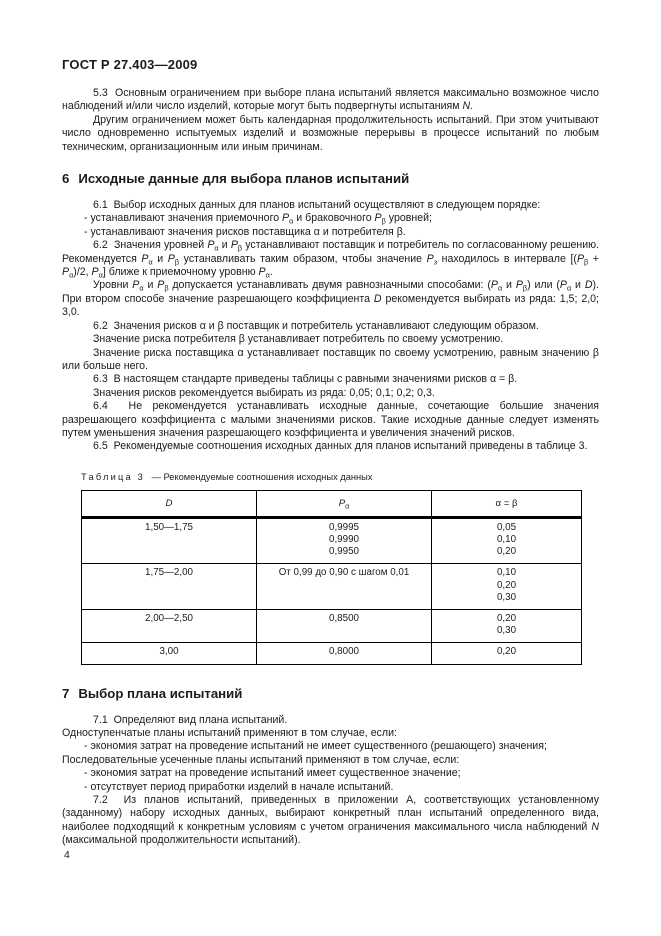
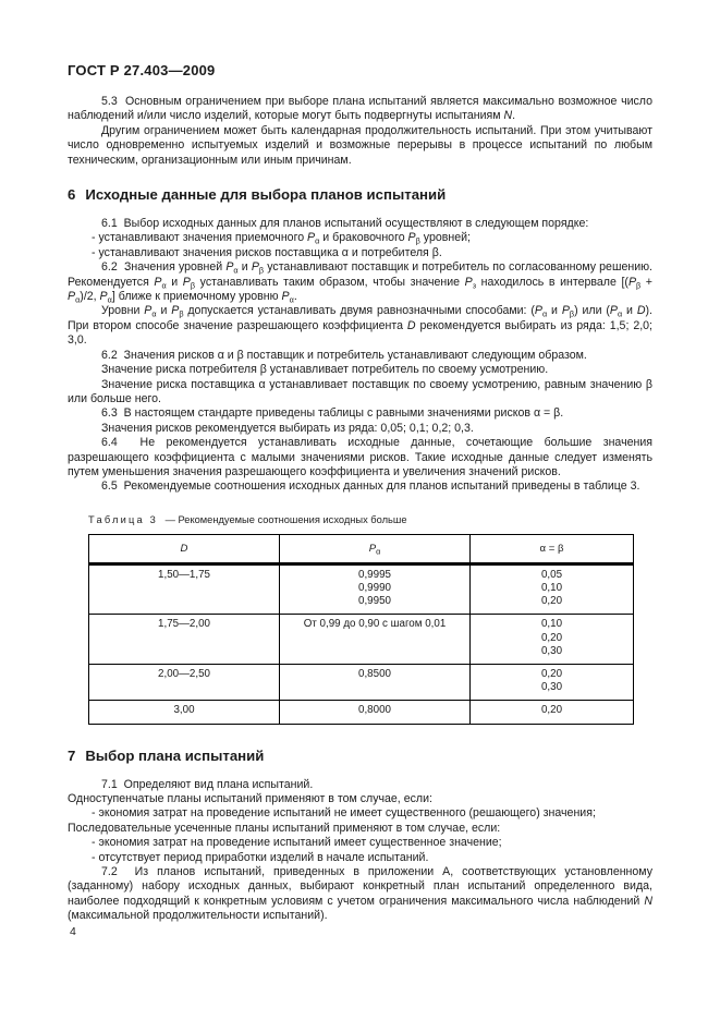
  ГОСТ Р 27.403—2009
  5.3 Основным ограничением при выборе плана испытаний является максимально возможное число наблюдений и/или число изделий, которые могут быть подвергнуты испытаниям N.
  Другим ограничением может быть календарная продолжительность испытаний. При этом учитывают число одновременно испытуемых изделий и возможные перерывы в процессе испытаний по любым техническим, организационным или иным причинам.
  6 Исходные данные для выбора планов испытаний
  6.1 Выбор исходных данных для планов испытаний осуществляют в следующем порядке:
  - устанавливают значения приемочного Pα и браковочного Pβ уровней;
  - устанавливают значения рисков поставщика α и потребителя β.
  6.2 Значения уровней Pα и Pβ устанавливают поставщик и потребитель по согласованному решению. Рекомендуется Pα и Pβ устанавливать таким образом, чтобы значение Pз находилось в интервале [(Pβ + Pα)/2, Pα] ближе к приемочному уровню Pα.
  Уровни Pα и Pβ допускается устанавливать двумя равнозначными способами: (Pα и Pβ) или (Pα и D). При втором способе значение разрешающего коэффициента D рекомендуется выбирать из ряда: 1,5; 2,0; 3,0.
  6.2 Значения рисков α и β поставщик и потребитель устанавливают следующим образом.
  Значение риска потребителя β устанавливает потребитель по своему усмотрению.
  Значение риска поставщика α устанавливает поставщик по своему усмотрению, равным значению β или больше него.
  6.3 В настоящем стандарте приведены таблицы с равными значениями рисков α = β.
  Значения рисков рекомендуется выбирать из ряда: 0,05; 0,1; 0,2; 0,3.
  6.4 Не рекомендуется устанавливать исходные данные, сочетающие большие значения разрешающего коэффициента с малыми значениями рисков. Такие исходные данные следует изменять путем уменьшения значения разрешающего коэффициента и увеличения значений рисков.
  6.5 Рекомендуемые соотношения исходных данных для планов испытаний приведены в таблице 3.
- Таблица 3 — Рекомендуемые соотношения исходных данных
+ Таблица 3 — Рекомендуемые соотношения исходных больше
  D	Pα	α = β
  1,50—1,75	0,99950,99900,9950	0,050,100,20
  1,75—2,00	От 0,99 до 0,90 с шагом 0,01	0,100,200,30
  2,00—2,50	0,8500	0,200,30
  3,00	0,8000	0,20
  7 Выбор плана испытаний
  7.1 Определяют вид плана испытаний.
  Одноступенчатые планы испытаний применяют в том случае, если:
  - экономия затрат на проведение испытаний не имеет существенного (решающего) значения;
  Последовательные усеченные планы испытаний применяют в том случае, если:
  - экономия затрат на проведение испытаний имеет существенное значение;
  - отсутствует период приработки изделий в начале испытаний.
  7.2 Из планов испытаний, приведенных в приложении А, соответствующих установленному (заданному) набору исходных данных, выбирают конкретный план испытаний определенного вида, наиболее подходящий к конкретным условиям с учетом ограничения максимального числа наблюдений N (максимальной продолжительности испытаний).
  4
